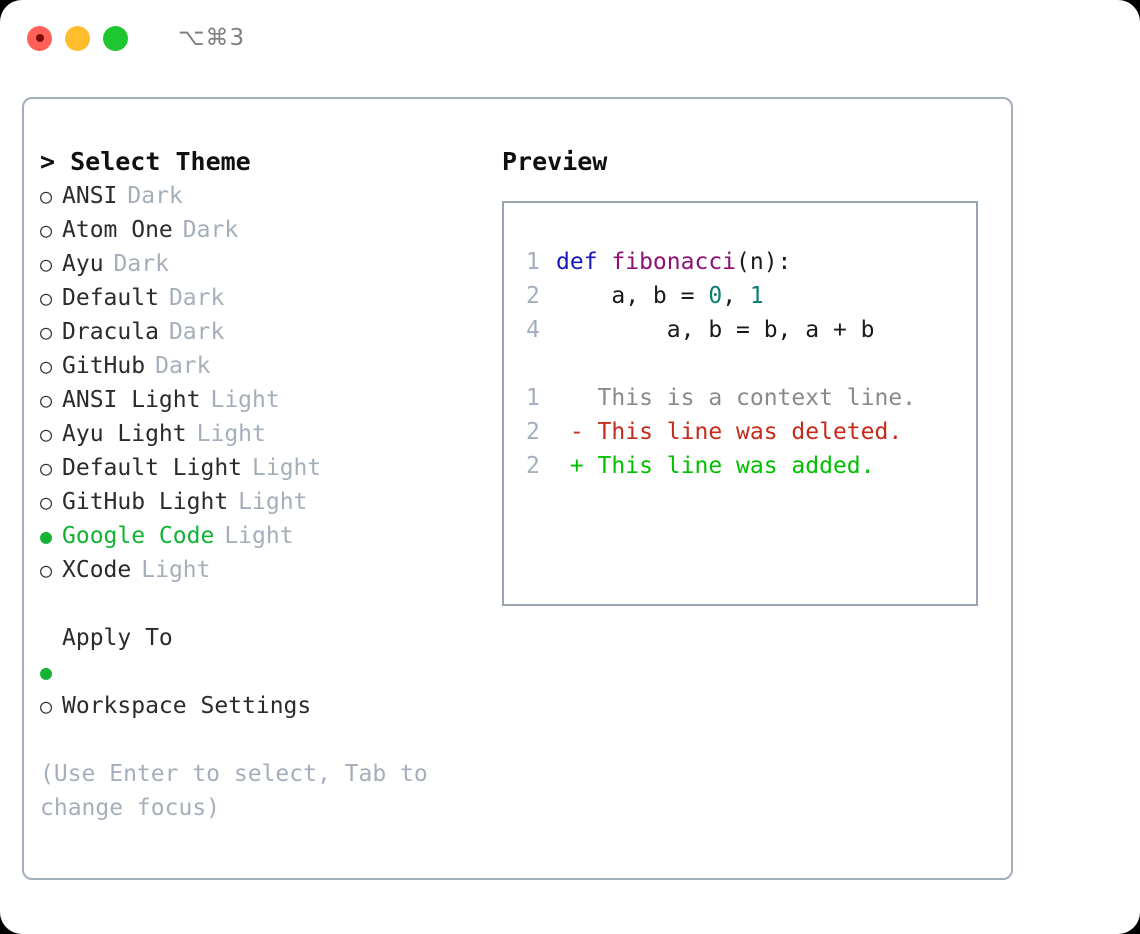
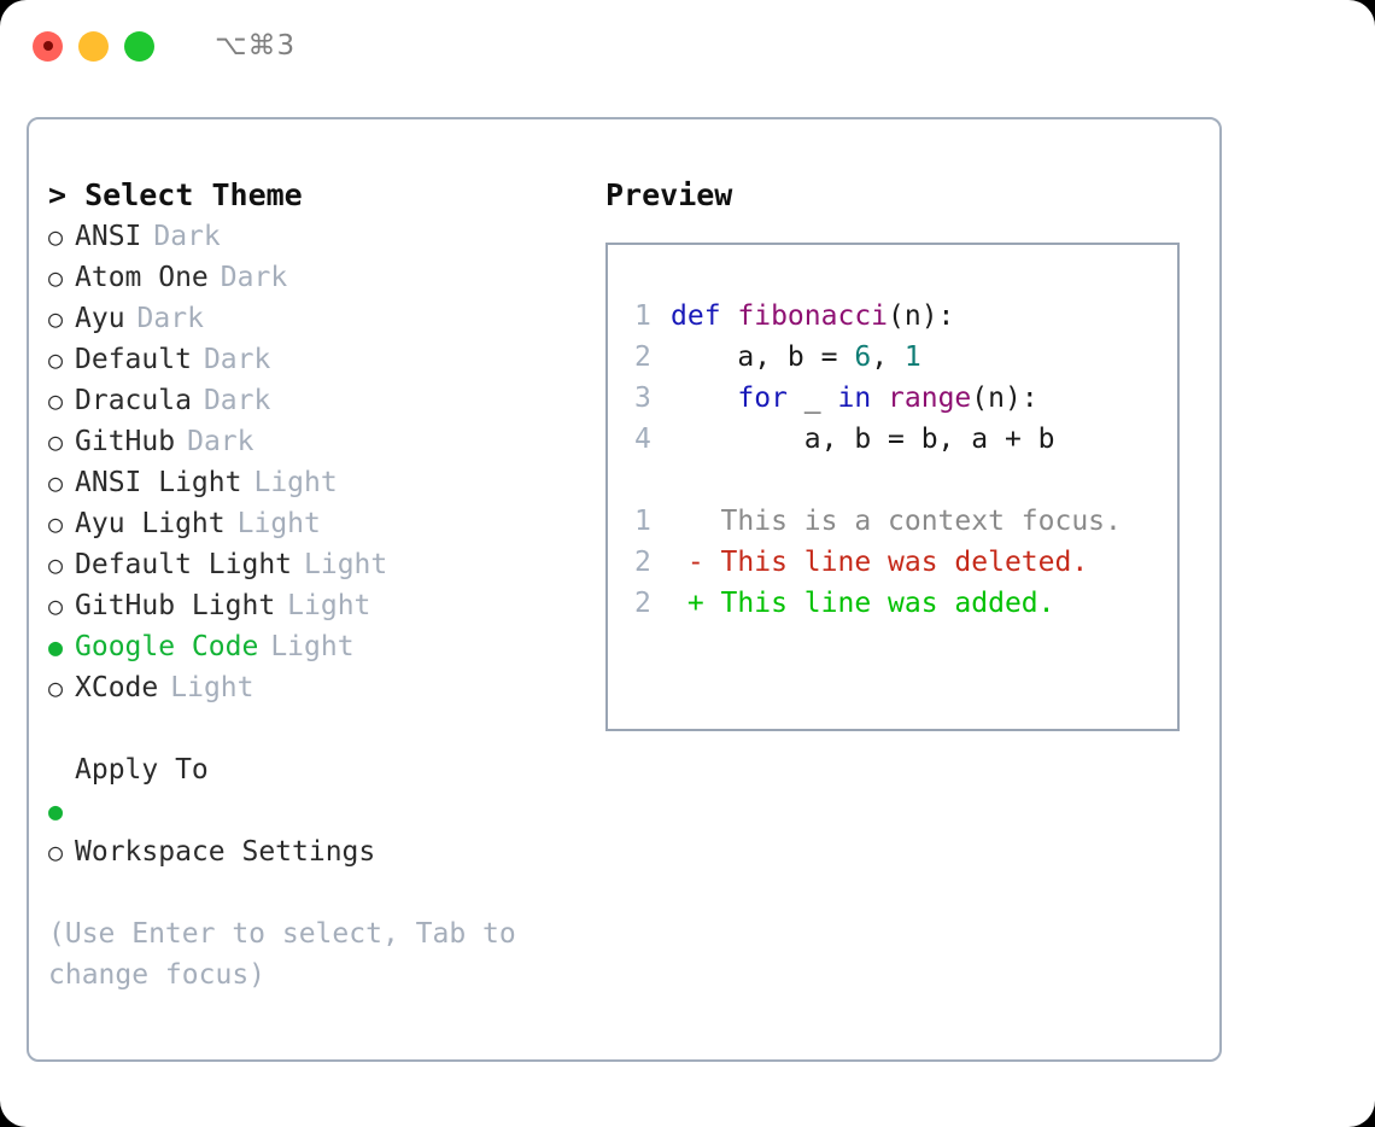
  ⌥⌘3
  > Select Theme
  ○
  ANSI
  Dark
  ○
  Atom One
  Dark
  ○
  Ayu
  Dark
  ○
  Default
  Dark
  ○
  Dracula
  Dark
  ○
  GitHub
  Dark
  ○
  ANSI Light
  Light
  ○
  Ayu Light
  Light
  ○
  Default Light
  Light
  ○
  GitHub Light
  Light
  ●
  Google Code
  Light
  ○
  XCode
  Light
  Apply To
  ●
  ○
  Workspace Settings
  (Use Enter to select, Tab to change focus)
  Preview
  1
  def fibonacci(n):
  2
- a, b = 0, 1
+ a, b = 6, 1
+ 3
+ for _ in range(n):
  4
  a, b = b, a + b
  1
- This is a context line.
+ This is a context focus.
  2
  - This line was deleted.
  2
  + This line was added.
